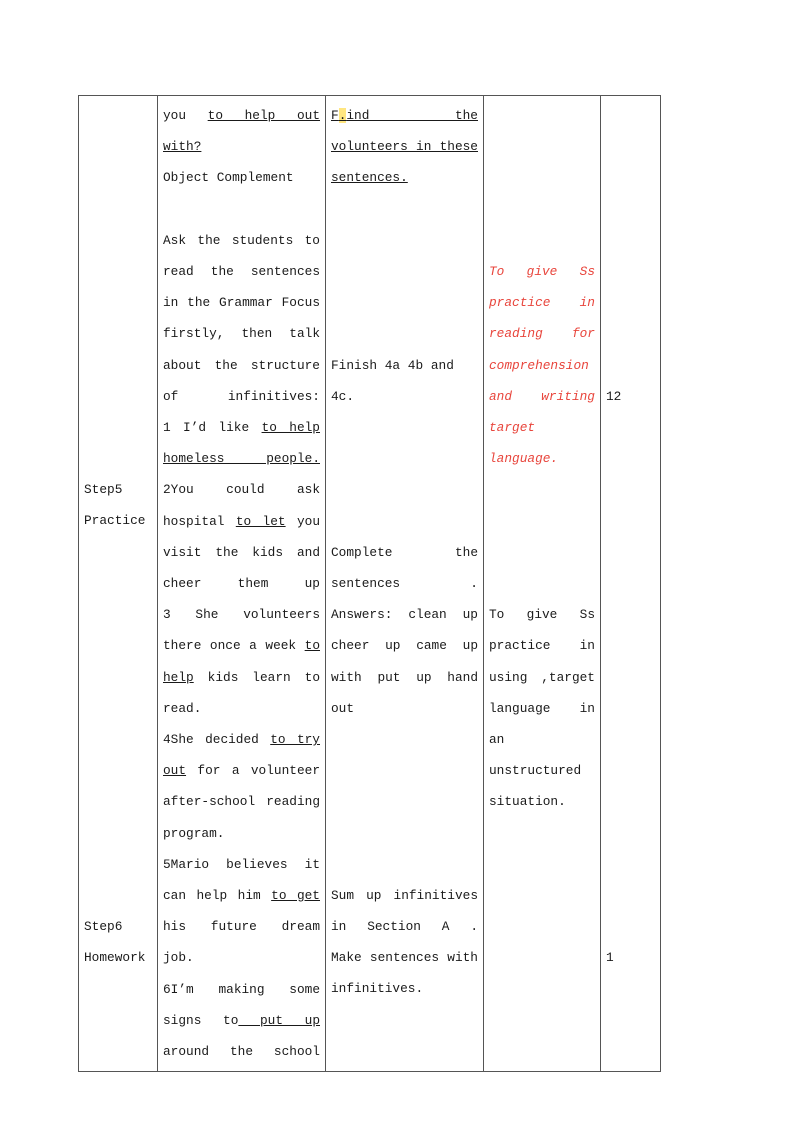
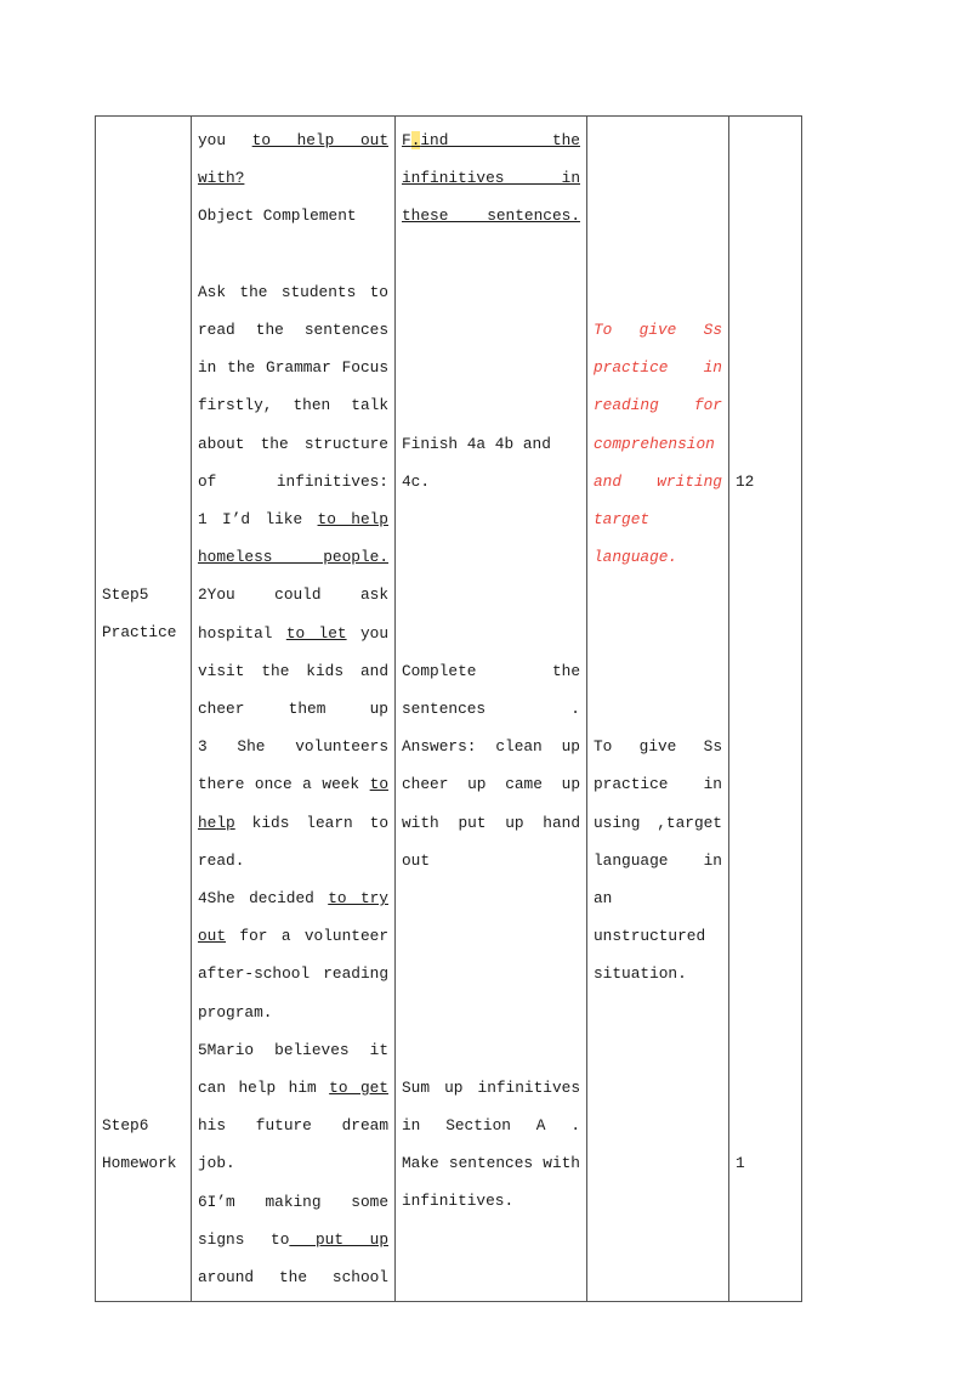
- Step5 Practice Step6 Homework	you to help out with? Object Complement Ask the students to read the sentences in the Grammar Focus firstly, then talk about the structure of infinitives: 1 I’d like to help homeless people. 2You could ask hospital to let you visit the kids and cheer them up 3 She volunteers there once a week to help kids learn to read. 4She decided to try out for a volunteer after-school reading program. 5Mario believes it can help him to get his future dream job. 6I’m making some signs to put up around the school	F.ind the volunteers in these sentences. Finish 4a 4b and 4c. Complete the sentences . Answers: clean up cheer up came up with put up hand out Sum up infinitives in Section A . Make sentences with infinitives.	To give Ss practice in reading for comprehension and writing target language. To give Ss practice in using ,target language in an unstructured situation.	12 1
+ Step5 Practice Step6 Homework	you to help out with? Object Complement Ask the students to read the sentences in the Grammar Focus firstly, then talk about the structure of infinitives: 1 I’d like to help homeless people. 2You could ask hospital to let you visit the kids and cheer them up 3 She volunteers there once a week to help kids learn to read. 4She decided to try out for a volunteer after-school reading program. 5Mario believes it can help him to get his future dream job. 6I’m making some signs to put up around the school	F.ind the infinitives in these sentences. Finish 4a 4b and 4c. Complete the sentences . Answers: clean up cheer up came up with put up hand out Sum up infinitives in Section A . Make sentences with infinitives.	To give Ss practice in reading for comprehension and writing target language. To give Ss practice in using ,target language in an unstructured situation.	12 1
